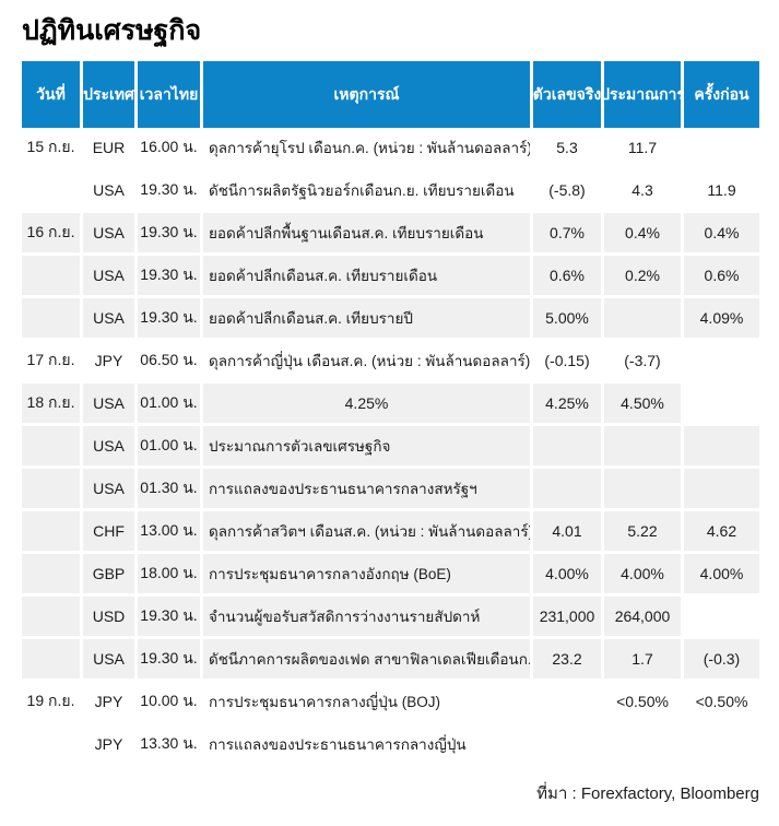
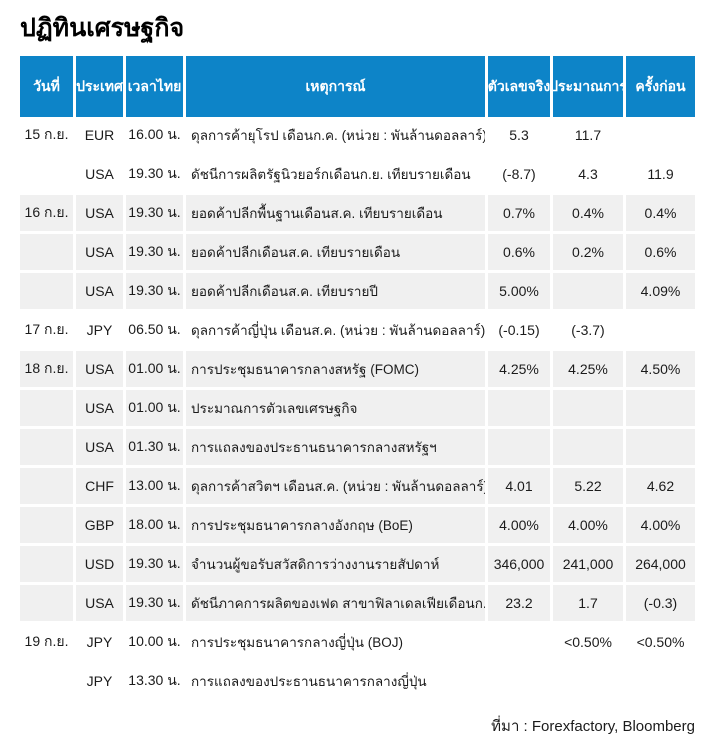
  ปฏิทินเศรษฐกิจ
  วันที่
  ประเทศ
  เวลาไทย
  เหตุการณ์
  ตัวเลขจริง
  ประมาณกา
  ครั้งก่อน
  15 ก.ย.
  EUR
  16.00 น.
  ดุลการค้ายุโรป เดือนก.ค. (หน่วย : พันล้านดอลลาร์)
  5.3
  11.7
  USA
  19.30 น.
  ดัชนีการผลิตรัฐนิวยอร์กเดือนก.ย. เทียบรายเดือน
- (-5.8)
+ (-8.7)
  4.3
  11.9
  16 ก.ย.
  USA
  19.30 น.
  ยอดค้าปลีกพื้นฐานเดือนส.ค. เทียบรายเดือน
  0.7%
  0.4%
  0.4%
  USA
  19.30 น.
  ยอดค้าปลีกเดือนส.ค. เทียบรายเดือน
  0.6%
  0.2%
  0.6%
  USA
  19.30 น.
  ยอดค้าปลีกเดือนส.ค. เทียบรายปี
  5.00%
  4.09%
  17 ก.ย.
  JPY
  06.50 น.
  ดุลการค้าญี่ปุ่น เดือนส.ค. (หน่วย : พันล้านดอลลาร์)
  (-0.15)
  (-3.7)
  18 ก.ย.
  USA
  01.00 น.
+ การประชุมธนาคารกลางสหรัฐ (FOMC)
  4.25%
  4.25%
  4.50%
  USA
  01.00 น.
  ประมาณการตัวเลขเศรษฐกิจ
  USA
  01.30 น.
  การแถลงของประธานธนาคารกลางสหรัฐฯ
  CHF
  13.00 น.
  ดุลการค้าสวิตฯ เดือนส.ค. (หน่วย : พันล้านดอลลาร์
  4.01
  5.22
  4.62
  GBP
  18.00 น.
  การประชุมธนาคารกลางอังกฤษ (BoE)
  4.00%
  4.00%
  4.00%
  USD
  19.30 น.
  จำนวนผู้ขอรับสวัสดิการว่างงานรายสัปดาห์
- 231,000
+ 346,000
+ 241,000
  264,000
  USA
  19.30 น.
  ดัชนีภาคการผลิตของเฟด สาขาฟิลาเดลเฟียเดือนก.
  23.2
  1.7
  (-0.3)
  19 ก.ย.
  JPY
  10.00 น.
  การประชุมธนาคารกลางญี่ปุ่น (BOJ)
  <0.50%
  <0.50%
  JPY
  13.30 น.
  การแถลงของประธานธนาคารกลางญี่ปุ่น
  ที่มา : Forexfactory, Bloomberg
